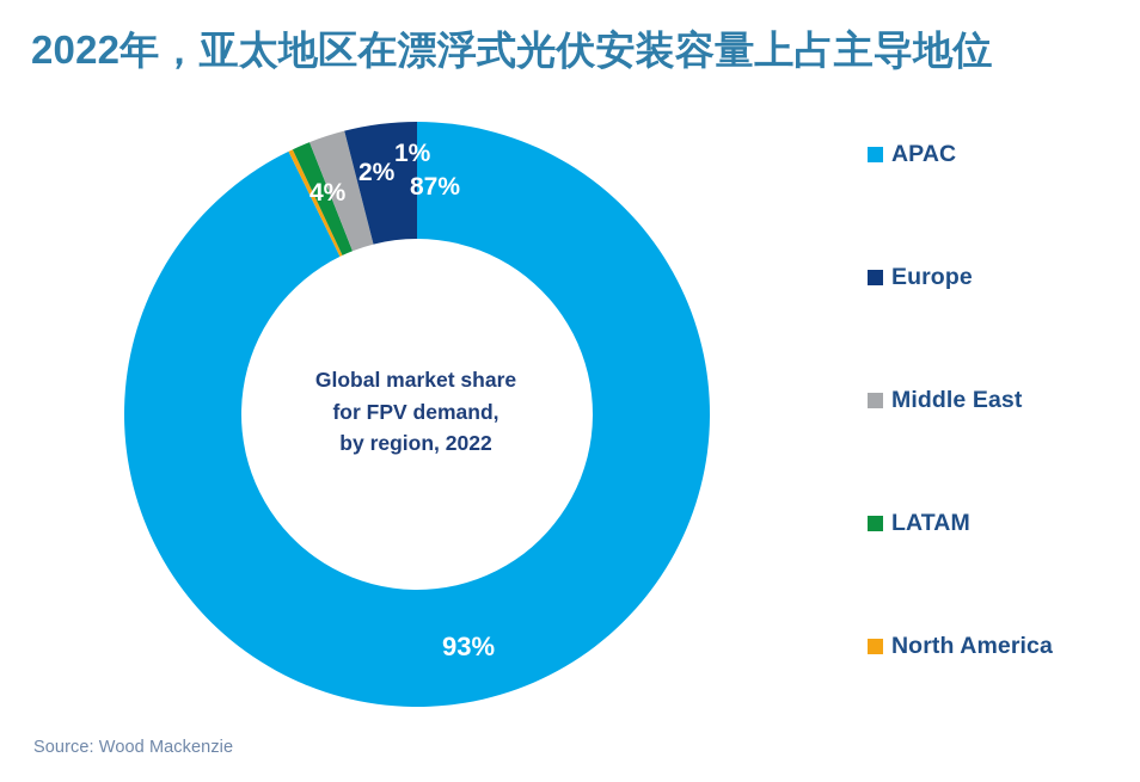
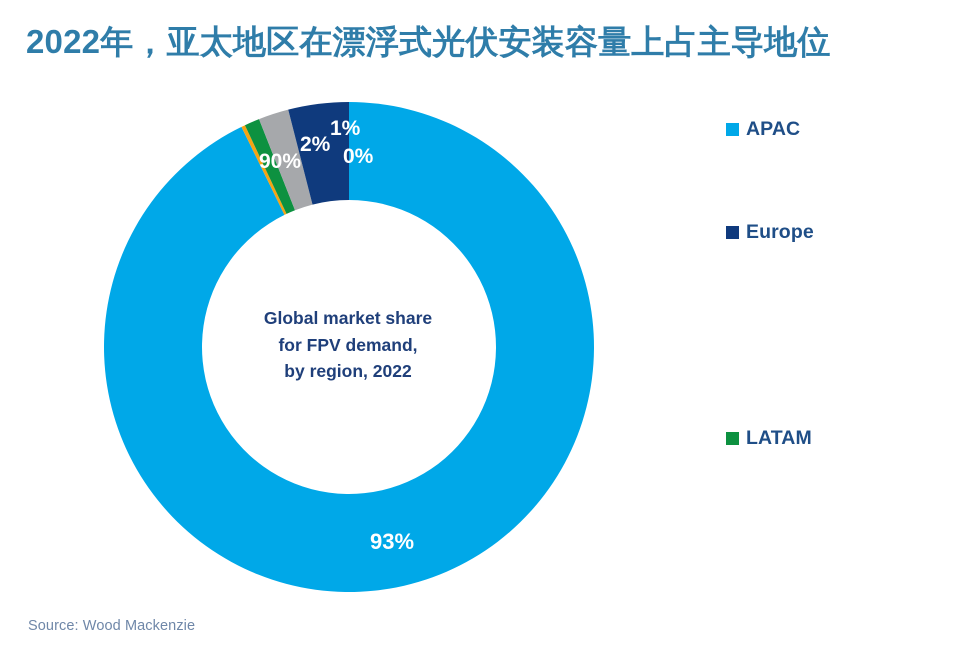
  2022年，亚太地区在漂浮式光伏安装容量上占主导地位
  Global market share
  for FPV demand,
  by region, 2022
  93%
- 4%
+ 90%
  2%
  1%
- 87%
+ 0%
  APAC
  Europe
- Middle East
  LATAM
- North America
  Source: Wood Mackenzie
